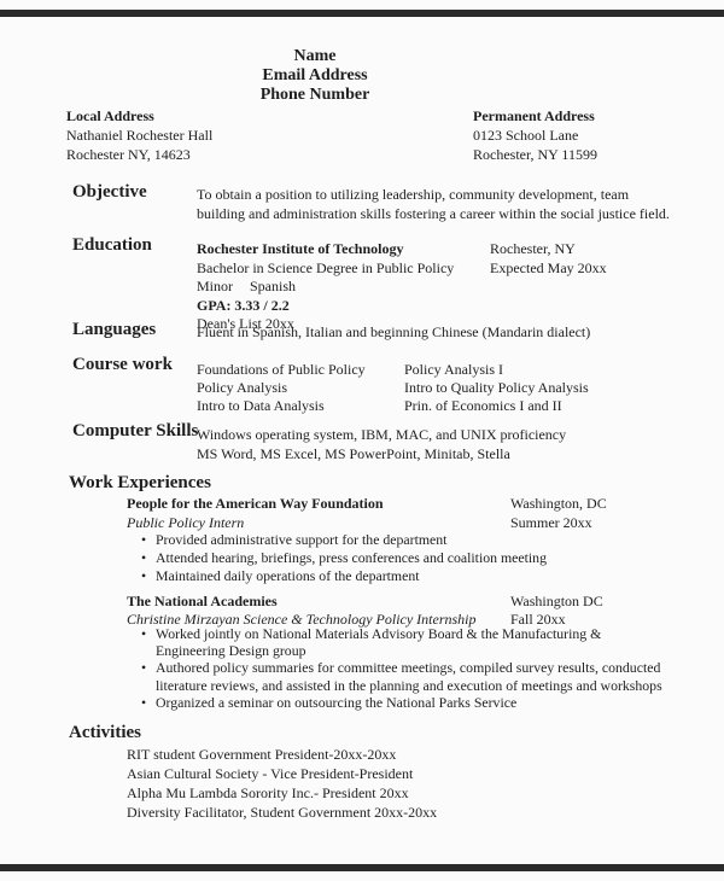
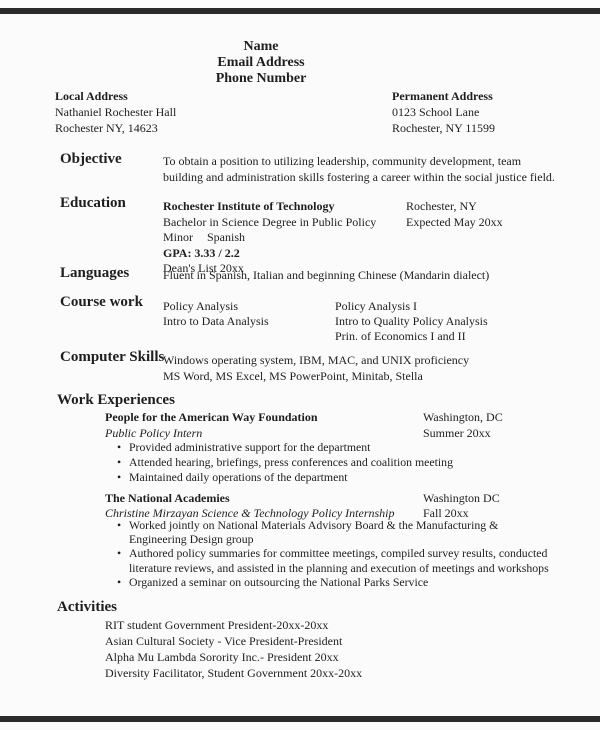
  Name
  Email Address
  Phone Number
  Local Address
  Nathaniel Rochester Hall
  Rochester NY, 14623
  Permanent Address
  0123 School Lane
  Rochester, NY 11599
  Objective
  To obtain a position to utilizing leadership, community development, team
  building and administration skills fostering a career within the social justice field.
  Education
  Rochester Institute of Technology
  Bachelor in Science Degree in Public Policy
  Minor Spanish
  GPA: 3.33 / 2.2
  Dean's List 20xx
  Rochester, NY
  Expected May 20xx
  Languages
  Fluent in Spanish, Italian and beginning Chinese (Mandarin dialect)
  Course work
- Foundations of Public Policy
  Policy Analysis
  Intro to Data Analysis
  Policy Analysis I
  Intro to Quality Policy Analysis
  Prin. of Economics I and II
  Computer Skills
  Windows operating system, IBM, MAC, and UNIX proficiency
  MS Word, MS Excel, MS PowerPoint, Minitab, Stella
  Work Experiences
  People for the American Way Foundation
  Washington, DC
  Public Policy Intern
  Summer 20xx
  •
  Provided administrative support for the department
  •
  Attended hearing, briefings, press conferences and coalition meeting
  •
  Maintained daily operations of the department
  The National Academies
  Washington DC
  Christine Mirzayan Science & Technology Policy Internship
  Fall 20xx
  •
  Worked jointly on National Materials Advisory Board & the Manufacturing &
  Engineering Design group
  •
  Authored policy summaries for committee meetings, compiled survey results, conducted
  literature reviews, and assisted in the planning and execution of meetings and workshops
  •
  Organized a seminar on outsourcing the National Parks Service
  Activities
  RIT student Government President-20xx-20xx
  Asian Cultural Society - Vice President-President
  Alpha Mu Lambda Sorority Inc.- President 20xx
  Diversity Facilitator, Student Government 20xx-20xx
